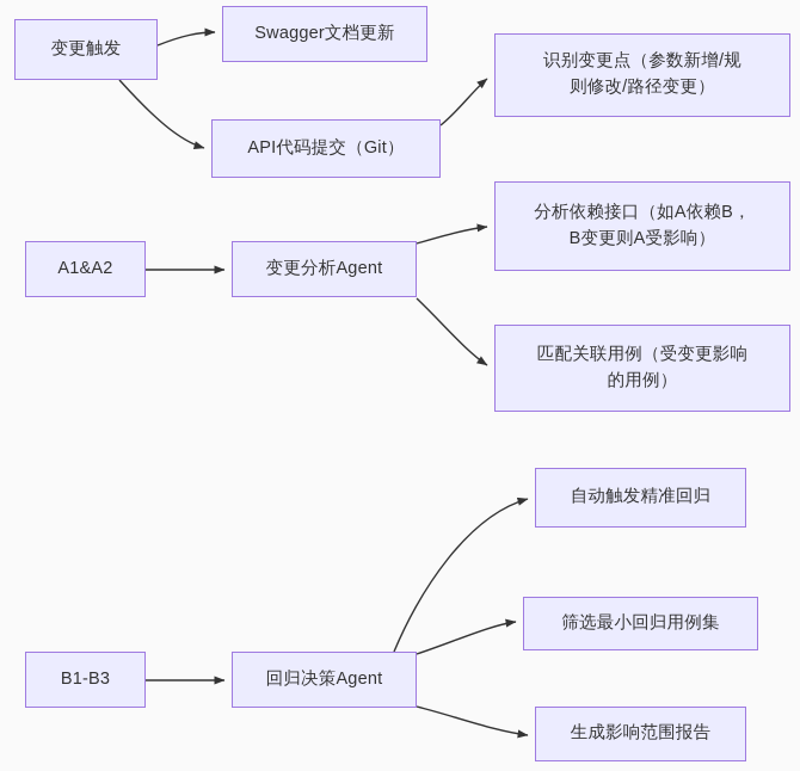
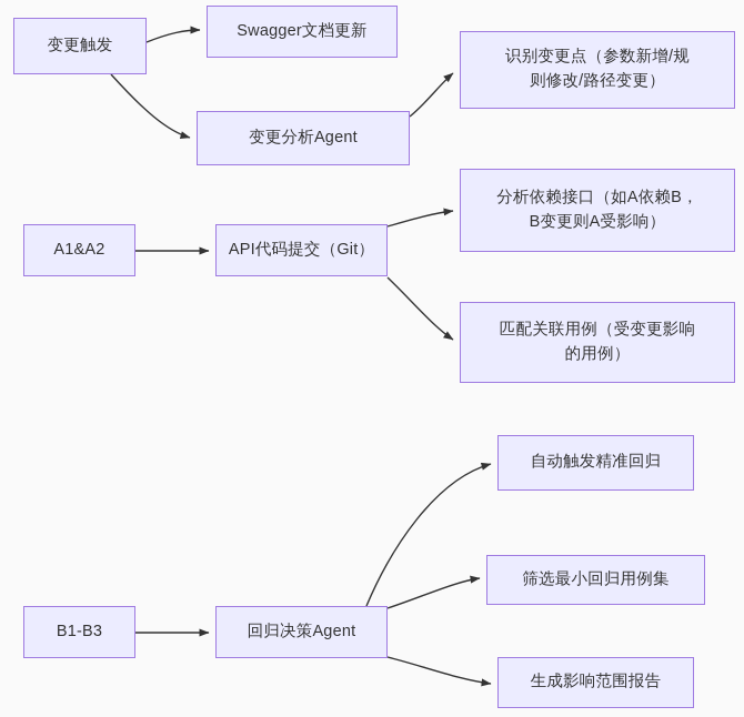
  变更触发
  Swagger文档更新
- API代码提交（Git）
+ 变更分析Agent
  识别变更点（参数新增/规
  则修改/路径变更）
  分析依赖接口（如A依赖B，
  B变更则A受影响）
  匹配关联用例（受变更影响
  的用例）
  A1&A2
- 变更分析Agent
+ API代码提交（Git）
  B1-B3
  回归决策Agent
  自动触发精准回归
  筛选最小回归用例集
  生成影响范围报告
